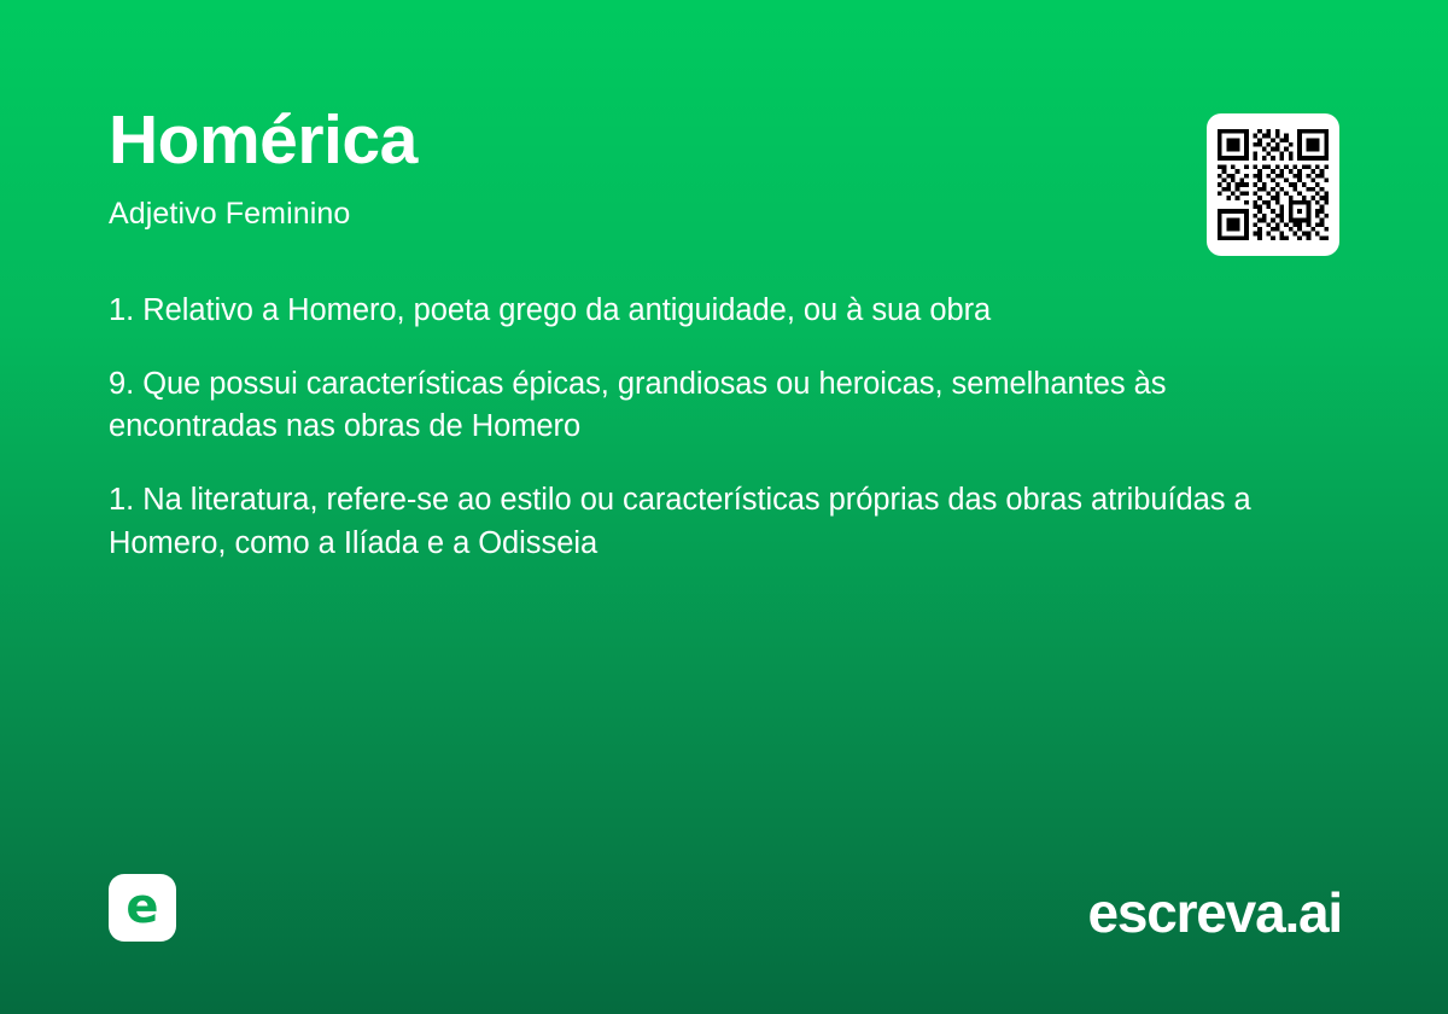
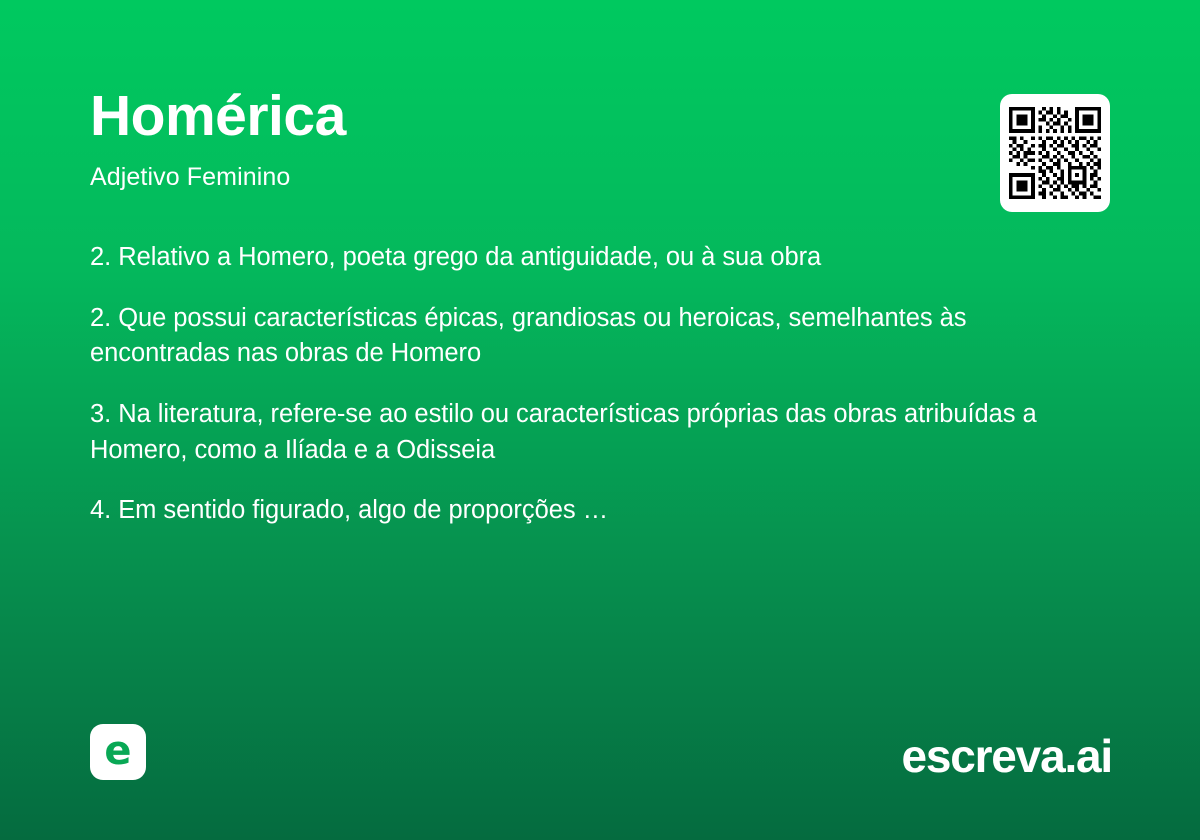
  Homérica
  Adjetivo Feminino
- 1. Relativo a Homero, poeta grego da antiguidade, ou à sua obra
+ 2. Relativo a Homero, poeta grego da antiguidade, ou à sua obra
- 9. Que possui características épicas, grandiosas ou heroicas, semelhantes às encontradas nas obras de Homero
+ 2. Que possui características épicas, grandiosas ou heroicas, semelhantes às encontradas nas obras de Homero
- 1. Na literatura, refere-se ao estilo ou características próprias das obras atribuídas a Homero, como a Ilíada e a Odisseia
+ 3. Na literatura, refere-se ao estilo ou características próprias das obras atribuídas a Homero, como a Ilíada e a Odisseia
+ 4. Em sentido figurado, algo de proporções …
  e
  escreva.ai
